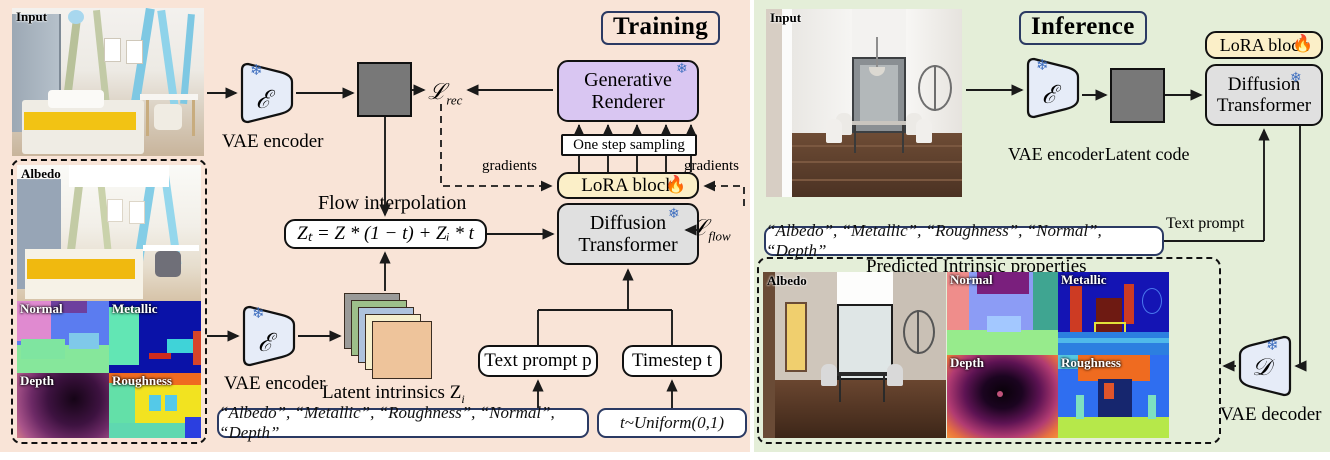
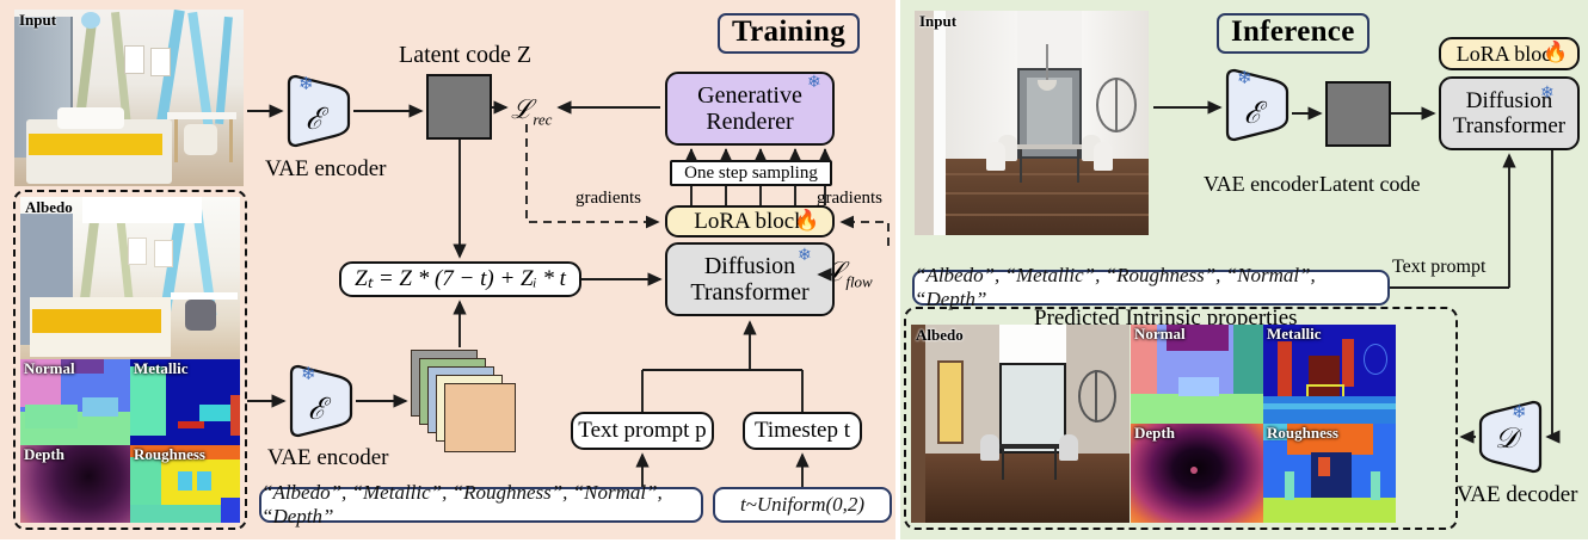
  Input
  Albedo
  Normal
  Metallic
  Depth
  Roughness
  ℰ
  ❄
  VAE encoder
  ℰ
  ❄
  VAE encoder
+ Latent code Z
  ℒrec
  ℒflow
  Generative
  Renderer
  ❄
  One step sampling
  LoRA block
  🔥
  Diffusion
  Transformer
  ❄
  gradients
  gradients
- Flow interpolation
- Zₜ = Z * (1 − t) + Zᵢ * t
+ Zₜ = Z * (7 − t) + Zᵢ * t
- Latent intrinsics Zi
  Text prompt p
  Timestep t
  “Albedo”, “Metallic”, “Roughness”, “Normal”, “Depth”
- t~Uniform(0,1)
+ t~Uniform(0,2)
  Training
  Inference
  Input
  ℰ
  ❄
  VAE encoder
  Latent code
  LoRA block
  🔥
  Diffusion
  Transformer
  ❄
  Text prompt
  “Albedo”, “Metallic”, “Roughness”, “Normal”, “Depth”
  𝒟
  ❄
  VAE decoder
  Predicted Intrinsic properties
  Albedo
  Normal
  Metallic
  Depth
  Roughness
